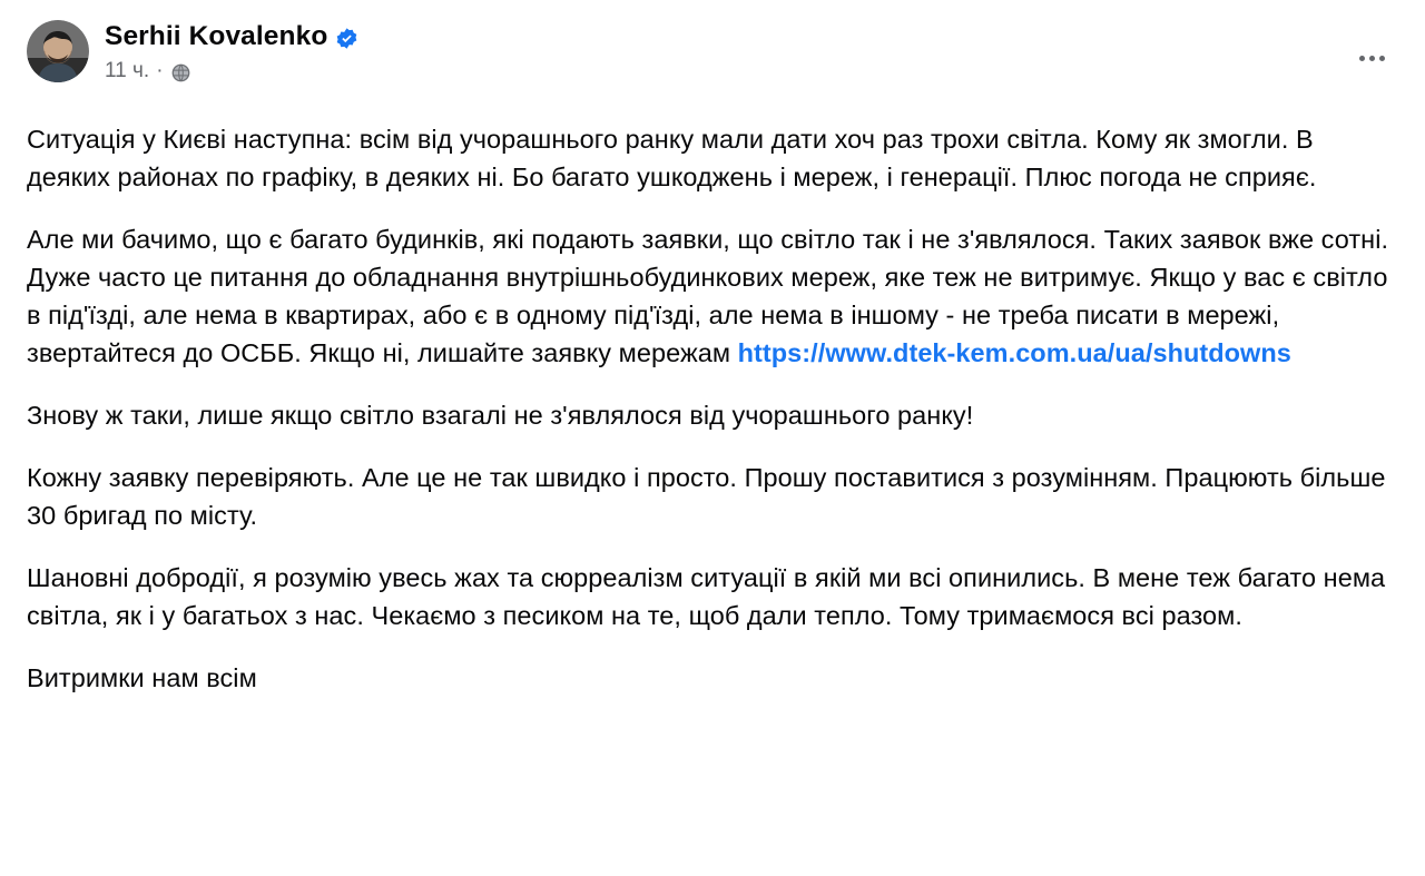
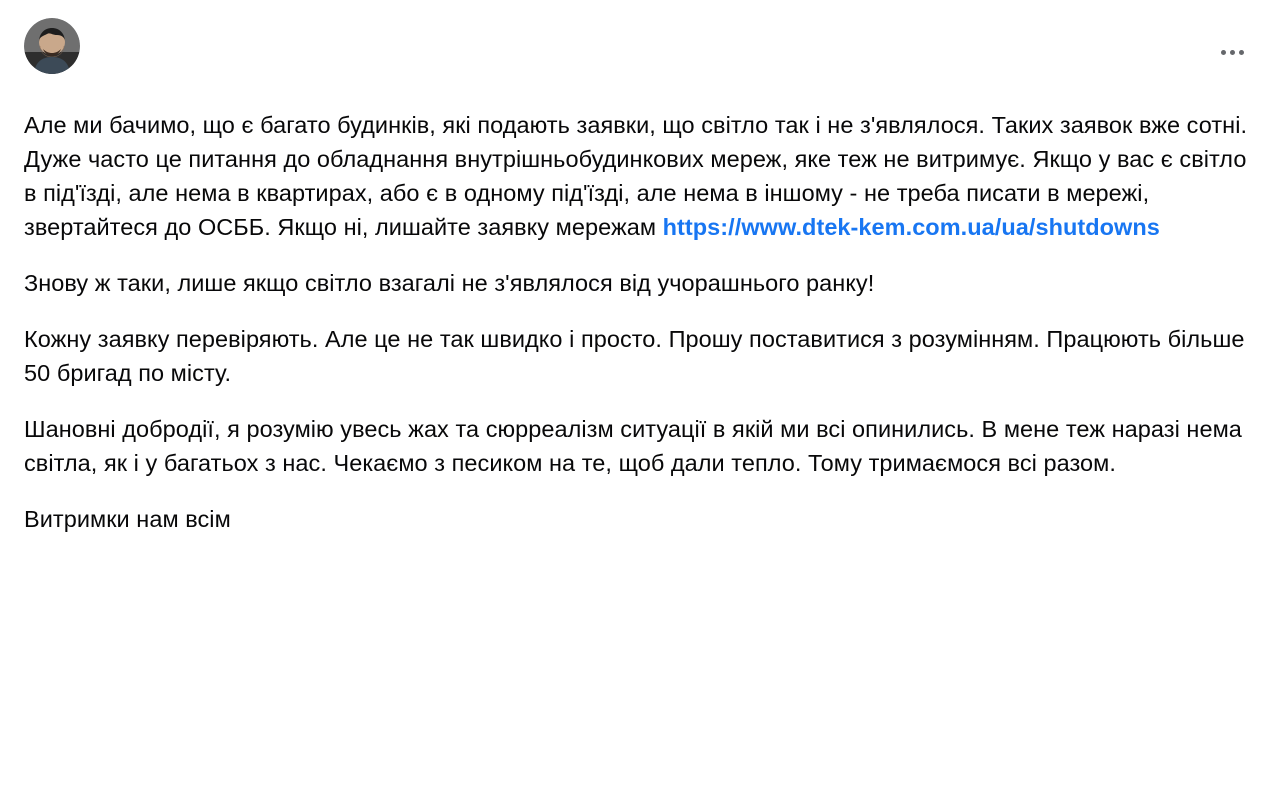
- Serhii Kovalenko
- 11 ч.
- ·
- Ситуація у Києві наступна: всім від учорашнього ранку мали дати хоч раз трохи світла. Кому як змогли. В деяких районах по графіку, в деяких ні. Бо багато ушкоджень і мереж, і генерації. Плюс погода не сприяє.
  Але ми бачимо, що є багато будинків, які подають заявки, що світло так і не з'являлося. Таких заявок вже сотні. Дуже часто це питання до обладнання внутрішньобудинкових мереж, яке теж не витримує. Якщо у вас є світло в під'їзді, але нема в квартирах, або є в одному під'їзді, але нема в іншому - не треба писати в мережі, звертайтеся до ОСББ. Якщо ні, лишайте заявку мережам https://www.dtek-kem.com.ua/ua/shutdowns
  Знову ж таки, лише якщо світло взагалі не з'являлося від учорашнього ранку!
- Кожну заявку перевіряють. Але це не так швидко і просто. Прошу поставитися з розумінням. Працюють більше 30 бригад по місту.
+ Кожну заявку перевіряють. Але це не так швидко і просто. Прошу поставитися з розумінням. Працюють більше 50 бригад по місту.
- Шановні добродії, я розумію увесь жах та сюрреалізм ситуації в якій ми всі опинились. В мене теж багато нема світла, як і у багатьох з нас. Чекаємо з песиком на те, щоб дали тепло. Тому тримаємося всі разом.
+ Шановні добродії, я розумію увесь жах та сюрреалізм ситуації в якій ми всі опинились. В мене теж наразі нема світла, як і у багатьох з нас. Чекаємо з песиком на те, щоб дали тепло. Тому тримаємося всі разом.
  Витримки нам всім
